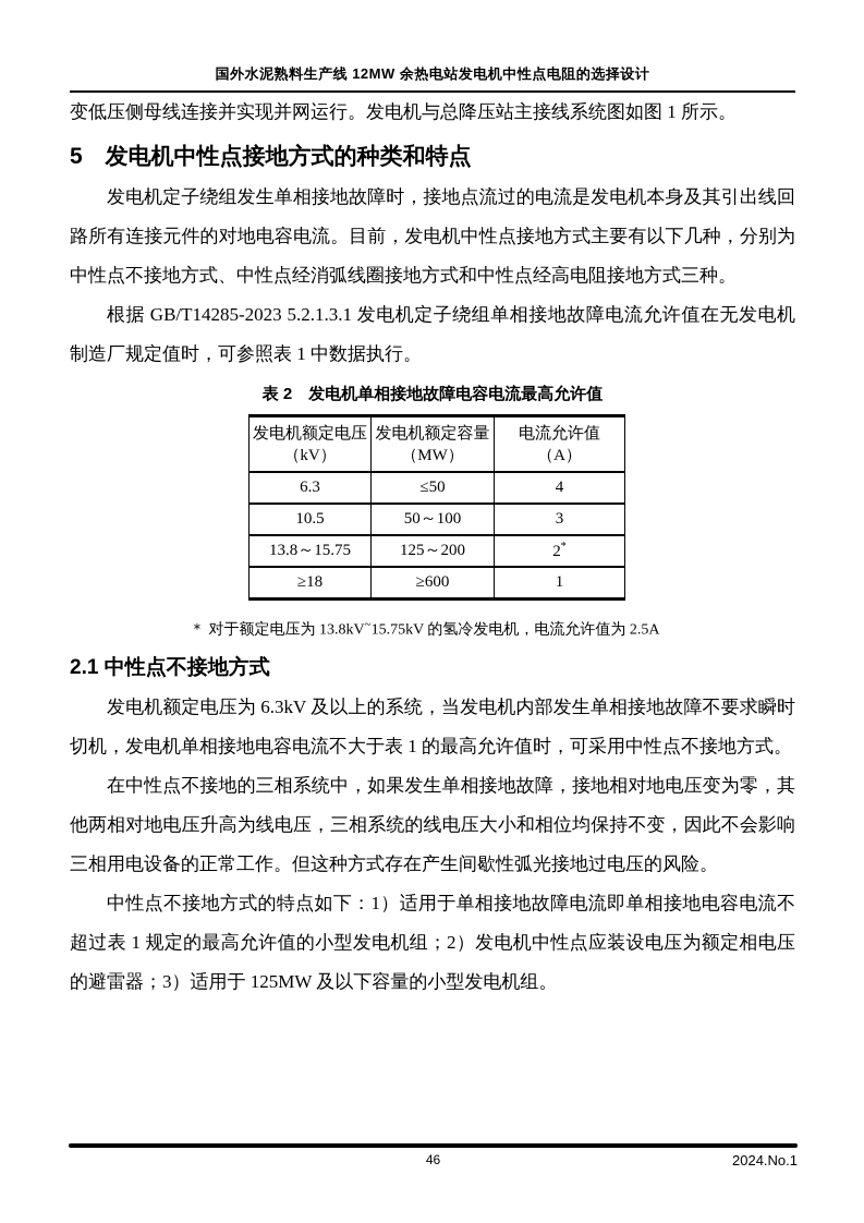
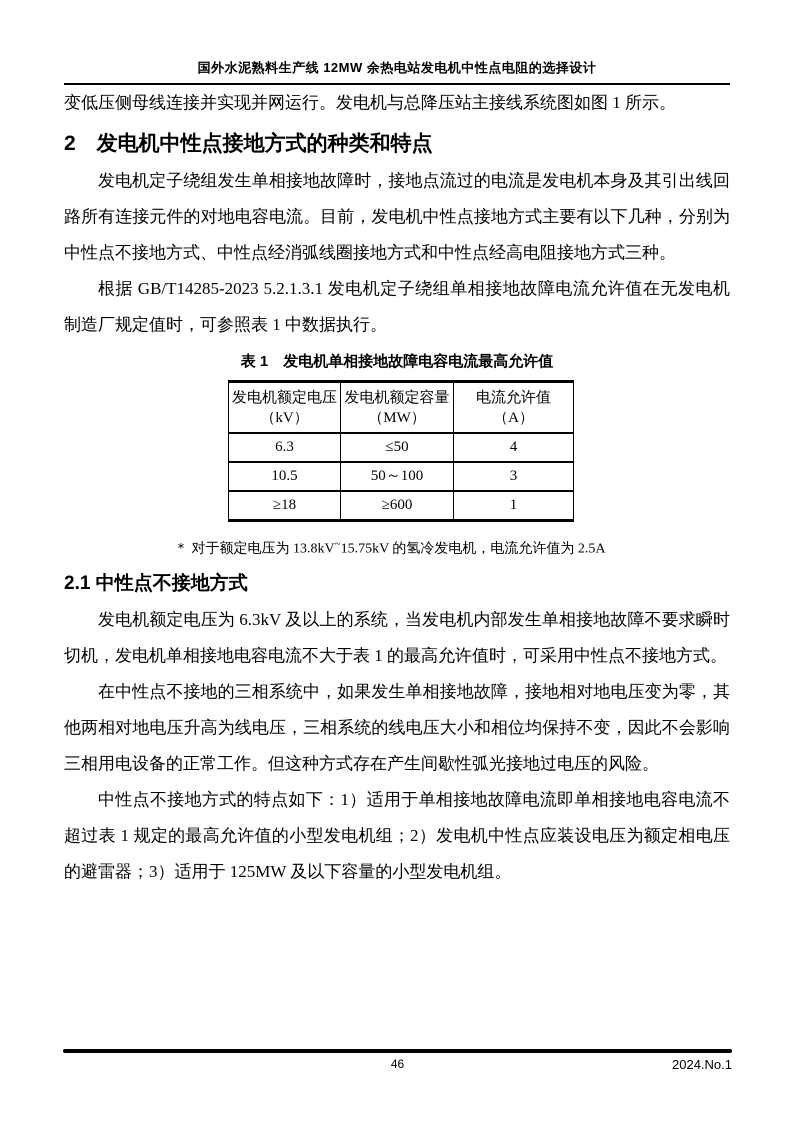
  国外水泥熟料生产线 12MW 余热电站发电机中性点电阻的选择设计
  变低压侧母线连接并实现并网运行。发电机与总降压站主接线系统图如图 1 所示。
- 5 发电机中性点接地方式的种类和特点
+ 2 发电机中性点接地方式的种类和特点
  发电机定子绕组发生单相接地故障时，接地点流过的电流是发电机本身及其引出线回路所有连接元件的对地电容电流。目前，发电机中性点接地方式主要有以下几种，分别为中性点不接地方式、中性点经消弧线圈接地方式和中性点经高电阻接地方式三种。
  根据 GB/T14285-2023 5.2.1.3.1 发电机定子绕组单相接地故障电流允许值在无发电机制造厂规定值时，可参照表 1 中数据执行。
- 表 2 发电机单相接地故障电容电流最高允许值
+ 表 1 发电机单相接地故障电容电流最高允许值
  发电机额定电压 （kV）	发电机额定容量 （MW）	电流允许值 （A）
  6.3	≤50	4
  10.5	50～100	3
- 13.8～15.75	125～200	2*
  ≥18	≥600	1
  ＊ 对于额定电压为 13.8kV~15.75kV 的氢冷发电机，电流允许值为 2.5A
  2.1 中性点不接地方式
  发电机额定电压为 6.3kV 及以上的系统，当发电机内部发生单相接地故障不要求瞬时切机，发电机单相接地电容电流不大于表 1 的最高允许值时，可采用中性点不接地方式。
  在中性点不接地的三相系统中，如果发生单相接地故障，接地相对地电压变为零，其他两相对地电压升高为线电压，三相系统的线电压大小和相位均保持不变，因此不会影响三相用电设备的正常工作。但这种方式存在产生间歇性弧光接地过电压的风险。
  中性点不接地方式的特点如下：1）适用于单相接地故障电流即单相接地电容电流不超过表 1 规定的最高允许值的小型发电机组；2）发电机中性点应装设电压为额定相电压的避雷器；3）适用于 125MW 及以下容量的小型发电机组。
  46
  2024.No.1
